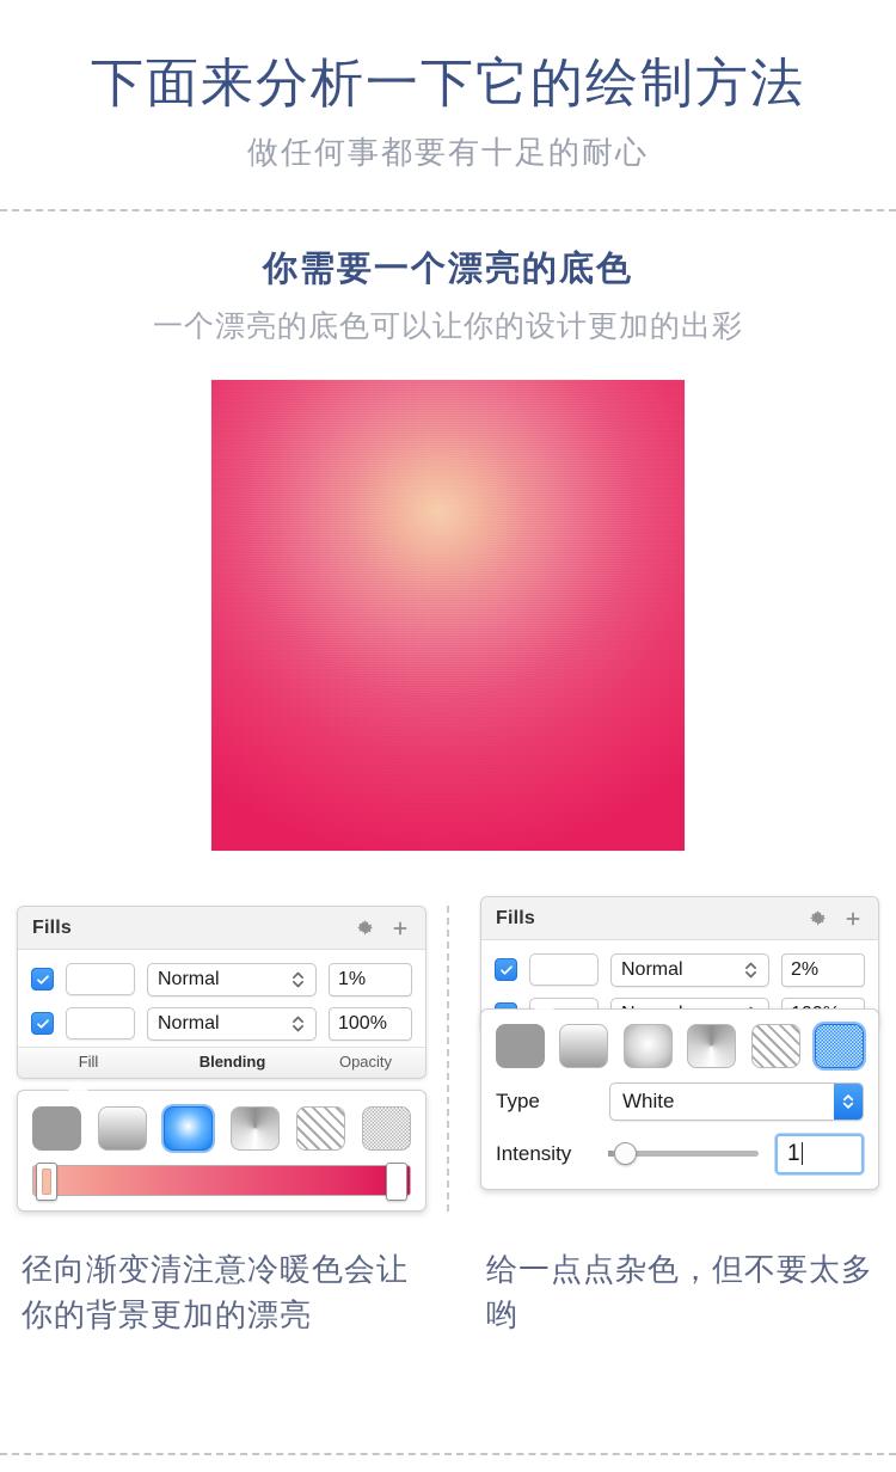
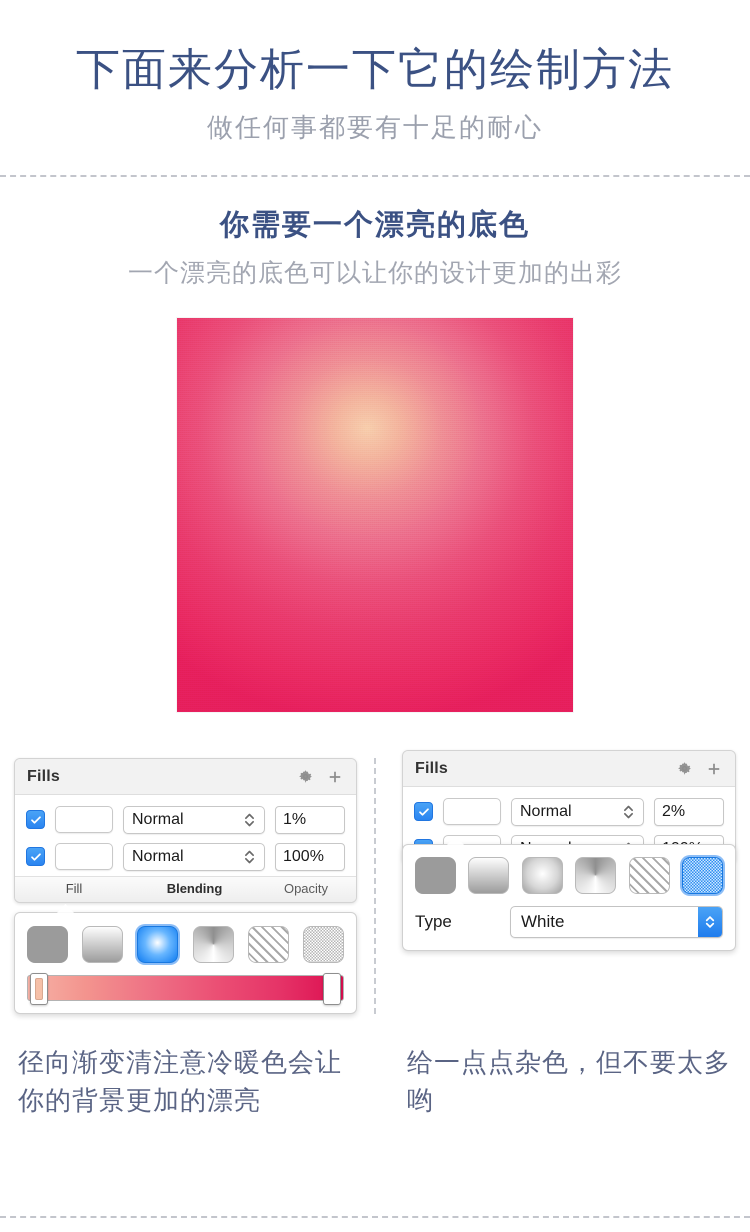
  下面来分析一下它的绘制方法
  做任何事都要有十足的耐心
  你需要一个漂亮的底色
  一个漂亮的底色可以让你的设计更加的出彩
  Fills
  Normal
  1%
  Normal
  100%
  Fill
  Blending
  Opacity
  Fills
  Normal
  2%
  Type
  White
- Intensity
- 1
  径向渐变清注意冷暖色会让你的背景更加的漂亮
  给一点点杂色，但不要太多哟
